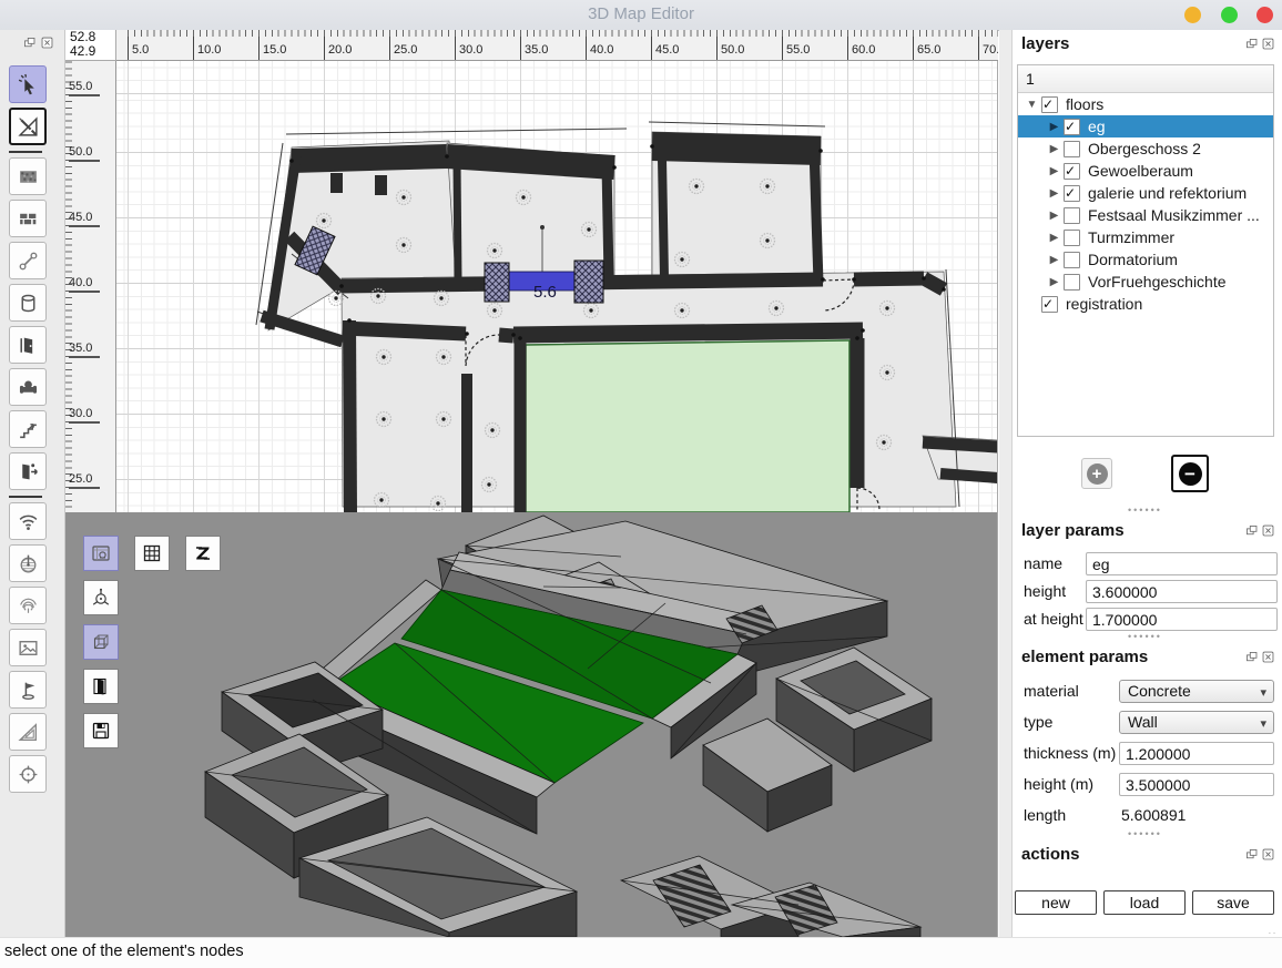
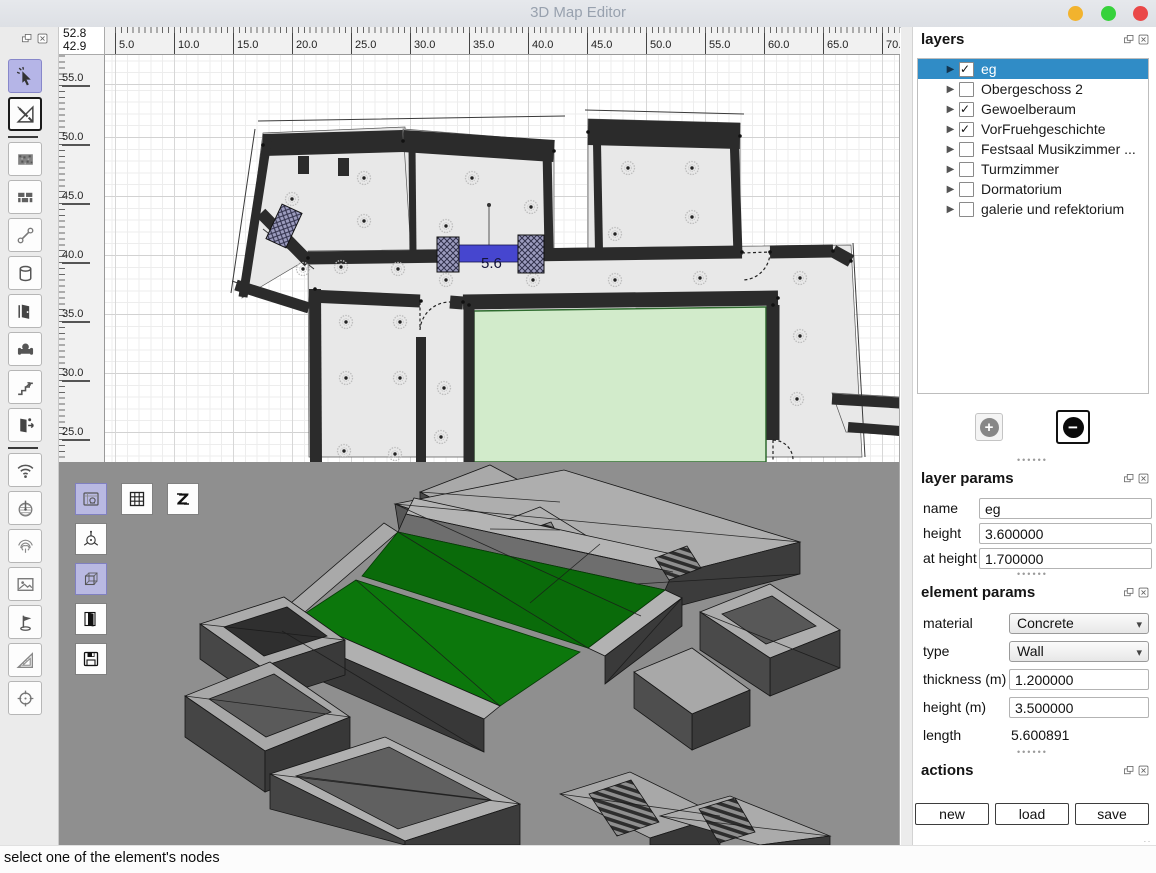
  3D Map Editor
  52.8
  42.9
  5.0
  10.0
  15.0
  20.0
  25.0
  30.0
  35.0
  40.0
  45.0
  50.0
  55.0
  60.0
  65.0
  70.
  55.0
  50.0
  45.0
  40.0
  35.0
  30.0
  25.0
  5.6
  layers
- 1
- ▼
- floors
  ▶
  eg
  ▶
  Obergeschoss 2
  ▶
  Gewoelberaum
  ▶
- galerie und refektorium
+ VorFruehgeschichte
  ▶
  Festsaal Musikzimmer ...
  ▶
  Turmzimmer
  ▶
  Dormatorium
  ▶
- VorFruehgeschichte
+ galerie und refektorium
- registration
  +
  −
  ••••••
  layer params
  name
  eg
  height
  3.600000
  at height
  1.700000
  ••••••
  element params
  material
  Concrete
  type
  Wall
  thickness (m)
  1.200000
  height (m)
  3.500000
  length
  5.600891
  ••••••
  actions
  new
  load
  save
  select one of the element's nodes
